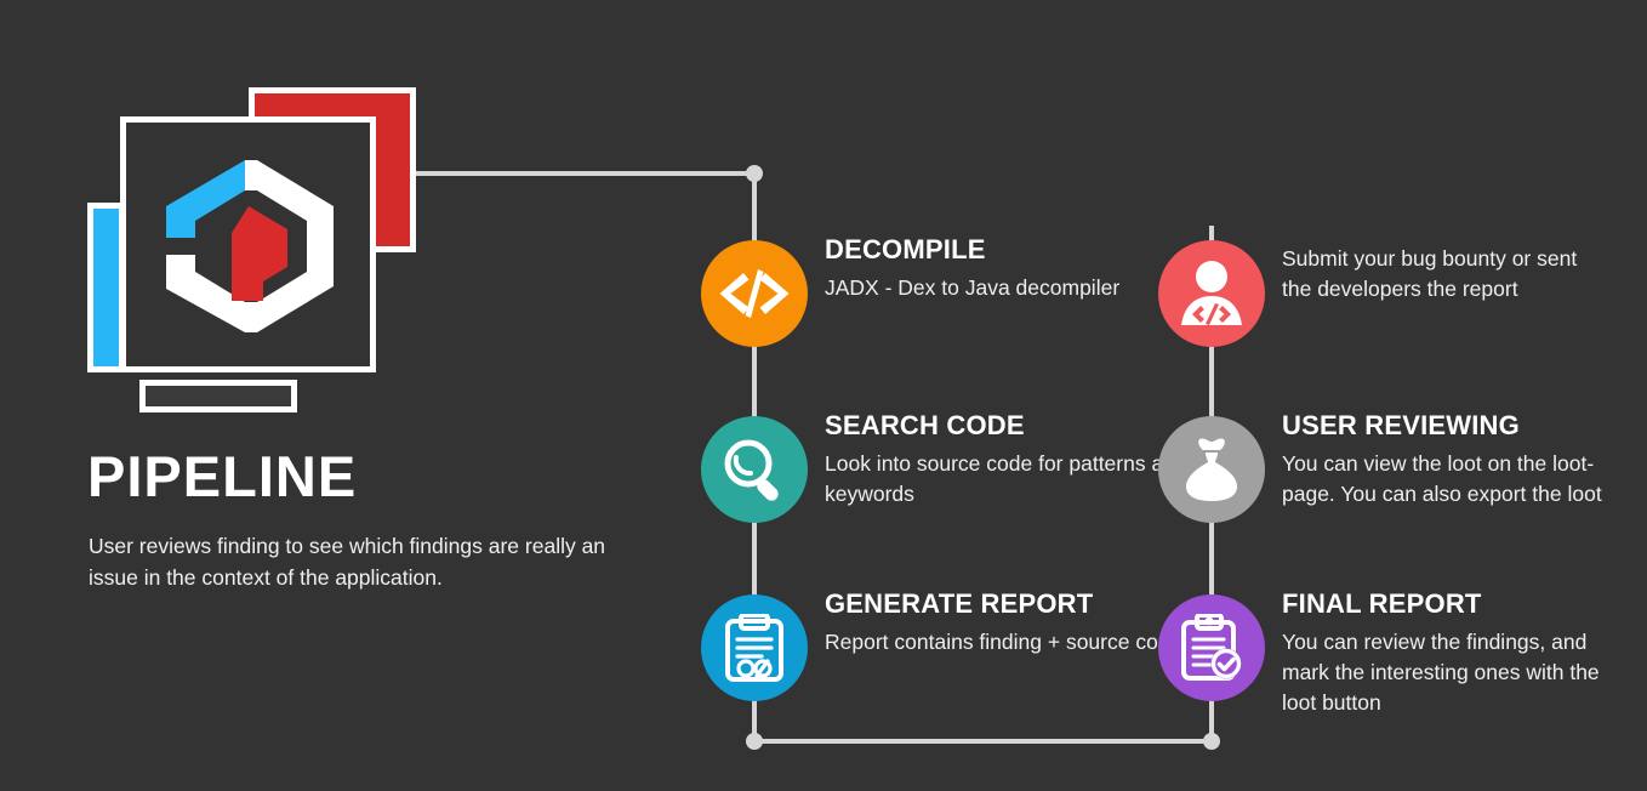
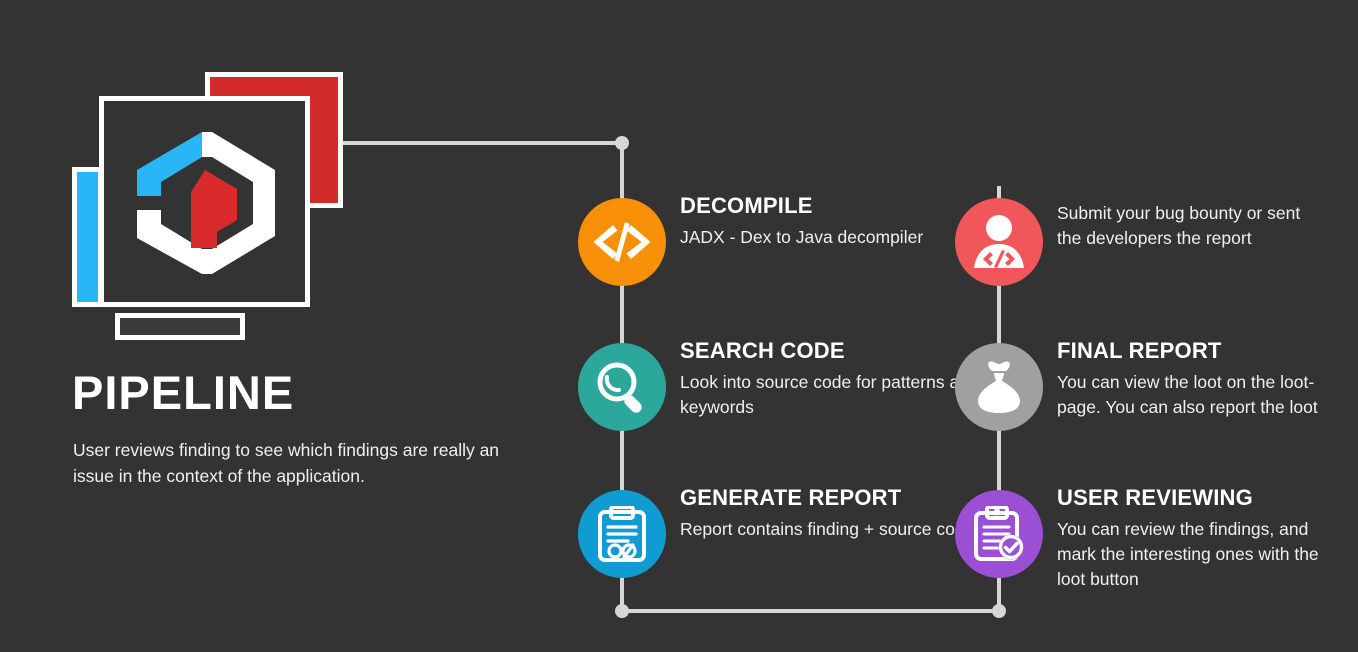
  PIPELINE
  User reviews finding to see which findings are really an issue in the context of the application.
  DECOMPILE
  JADX - Dex to Java decompiler
  SEARCH CODE
  Look into source code for patterns keywords
  GENERATE REPORT
  Report contains finding + source co
  Submit your bug bounty or sent the developers the report
- USER REVIEWING
+ FINAL REPORT
- You can view the loot on the loot-page. You can also export the loot
+ You can view the loot on the loot-page. You can also report the loot
- FINAL REPORT
+ USER REVIEWING
  You can review the findings, and mark the interesting ones with the loot button
